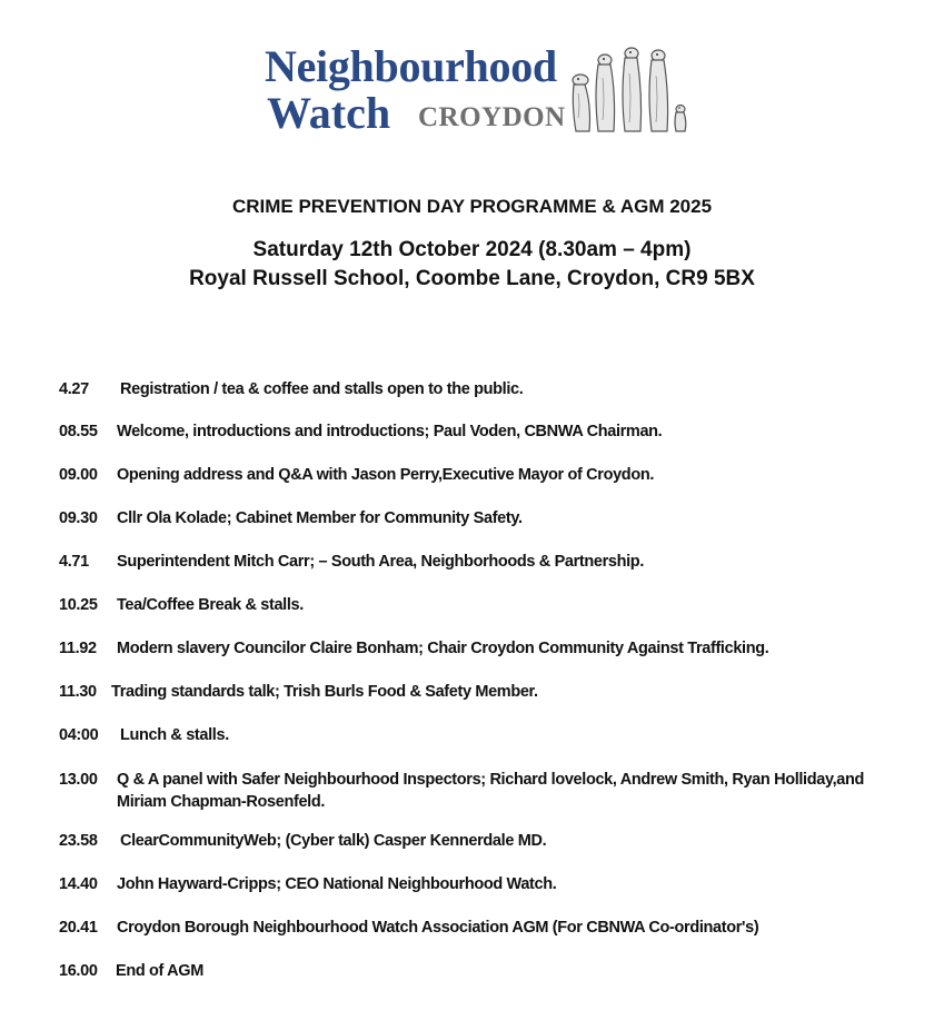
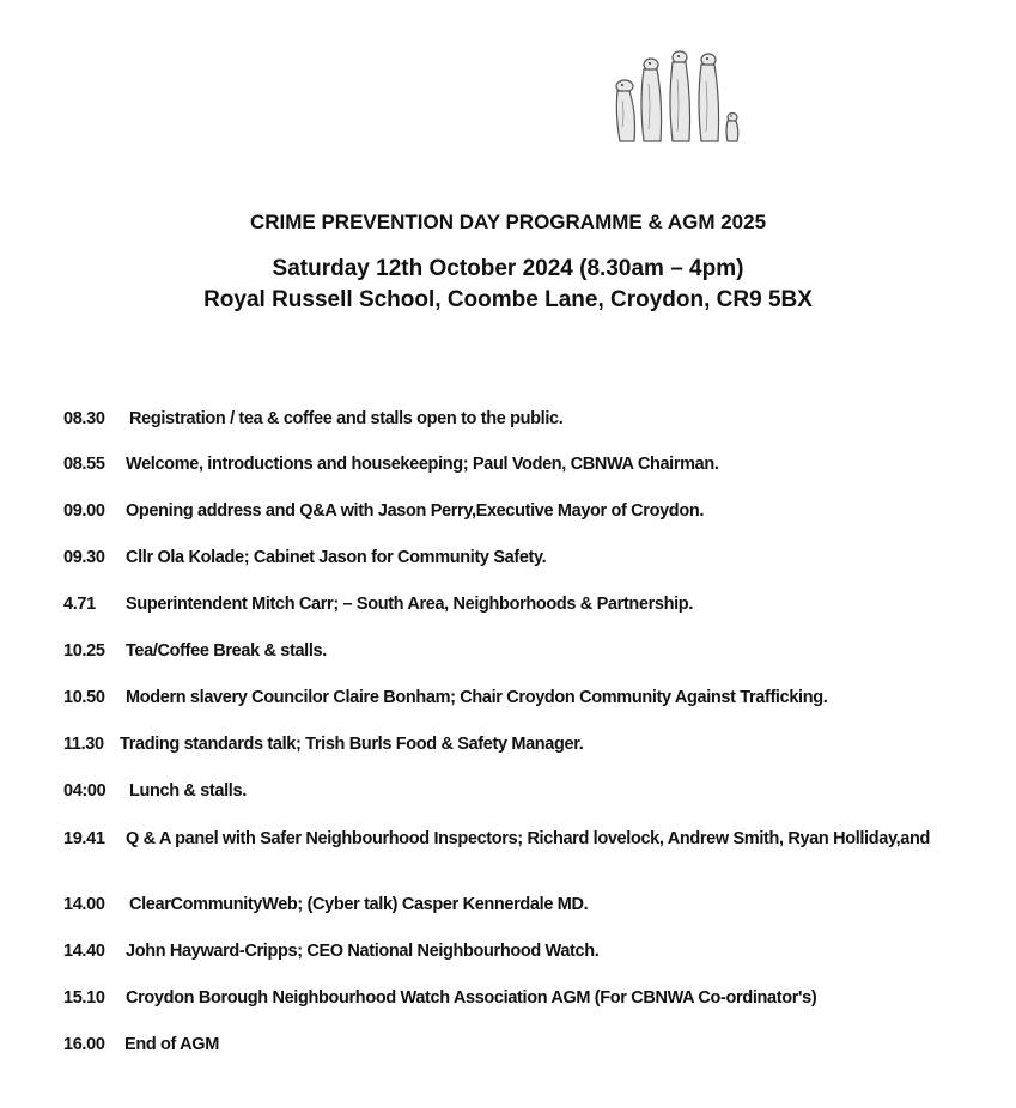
- Neighbourhood
- Watch
- CROYDON
  CRIME PREVENTION DAY PROGRAMME & AGM 2025
  Saturday 12th October 2024 (8.30am – 4pm)
  Royal Russell School, Coombe Lane, Croydon, CR9 5BX
- 4.27 Registration / tea & coffee and stalls open to the public.
+ 08.30 Registration / tea & coffee and stalls open to the public.
- 08.55 Welcome, introductions and introductions; Paul Voden, CBNWA Chairman.
+ 08.55 Welcome, introductions and housekeeping; Paul Voden, CBNWA Chairman.
  09.00 Opening address and Q&A with Jason Perry,Executive Mayor of Croydon.
- 09.30 Cllr Ola Kolade; Cabinet Member for Community Safety.
+ 09.30 Cllr Ola Kolade; Cabinet Jason for Community Safety.
  4.71 Superintendent Mitch Carr; – South Area, Neighborhoods & Partnership.
  10.25 Tea/Coffee Break & stalls.
- 11.92 Modern slavery Councilor Claire Bonham; Chair Croydon Community Against Trafficking.
+ 10.50 Modern slavery Councilor Claire Bonham; Chair Croydon Community Against Trafficking.
- 11.30 Trading standards talk; Trish Burls Food & Safety Member.
+ 11.30 Trading standards talk; Trish Burls Food & Safety Manager.
  04:00 Lunch & stalls.
- 13.00 Q & A panel with Safer Neighbourhood Inspectors; Richard lovelock, Andrew Smith, Ryan Holliday,and
+ 19.41 Q & A panel with Safer Neighbourhood Inspectors; Richard lovelock, Andrew Smith, Ryan Holliday,and
- Miriam Chapman-Rosenfeld.
- 23.58 ClearCommunityWeb; (Cyber talk) Casper Kennerdale MD.
+ 14.00 ClearCommunityWeb; (Cyber talk) Casper Kennerdale MD.
  14.40 John Hayward-Cripps; CEO National Neighbourhood Watch.
- 20.41 Croydon Borough Neighbourhood Watch Association AGM (For CBNWA Co-ordinator's)
+ 15.10 Croydon Borough Neighbourhood Watch Association AGM (For CBNWA Co-ordinator's)
  16.00 End of AGM
